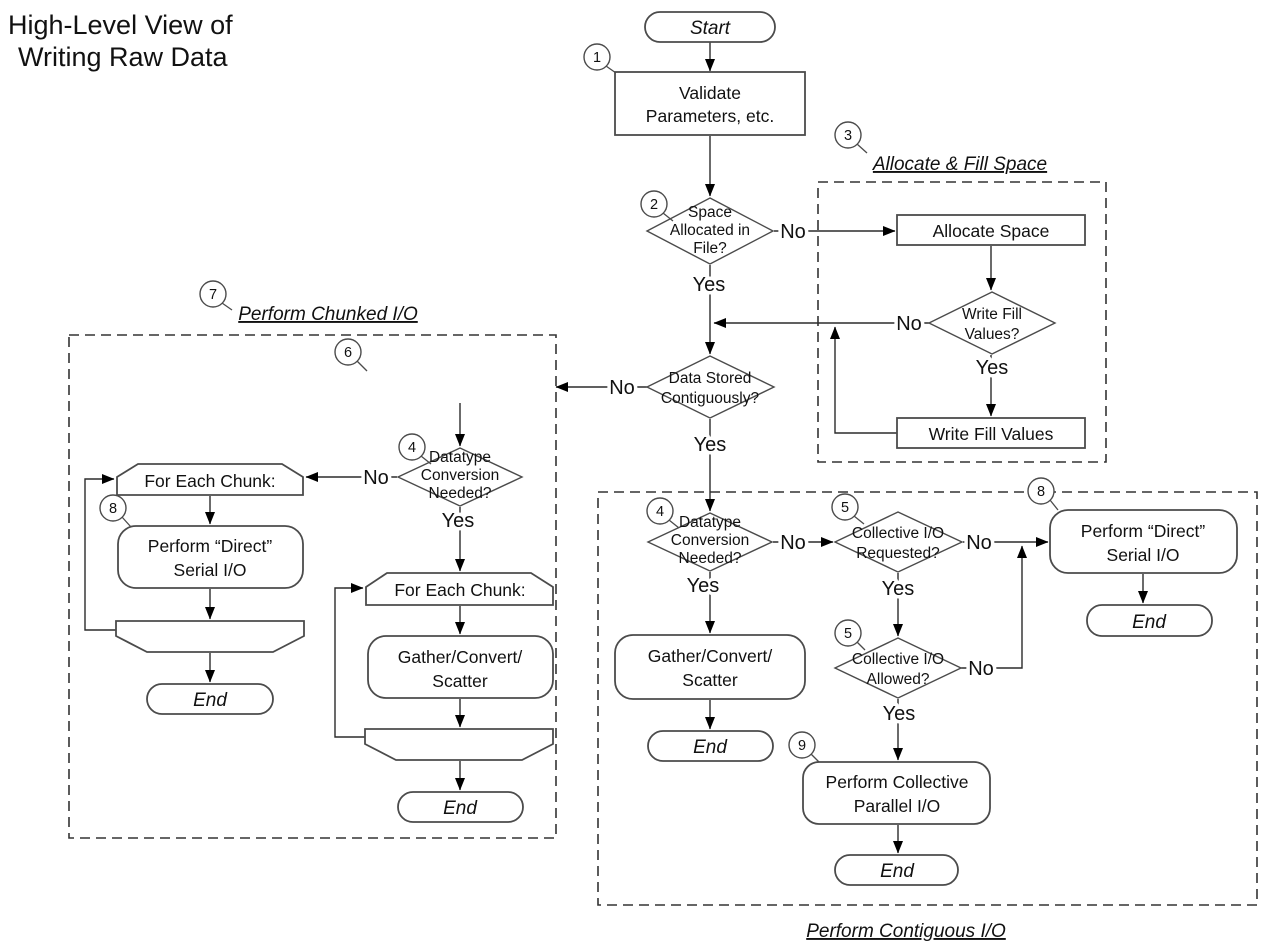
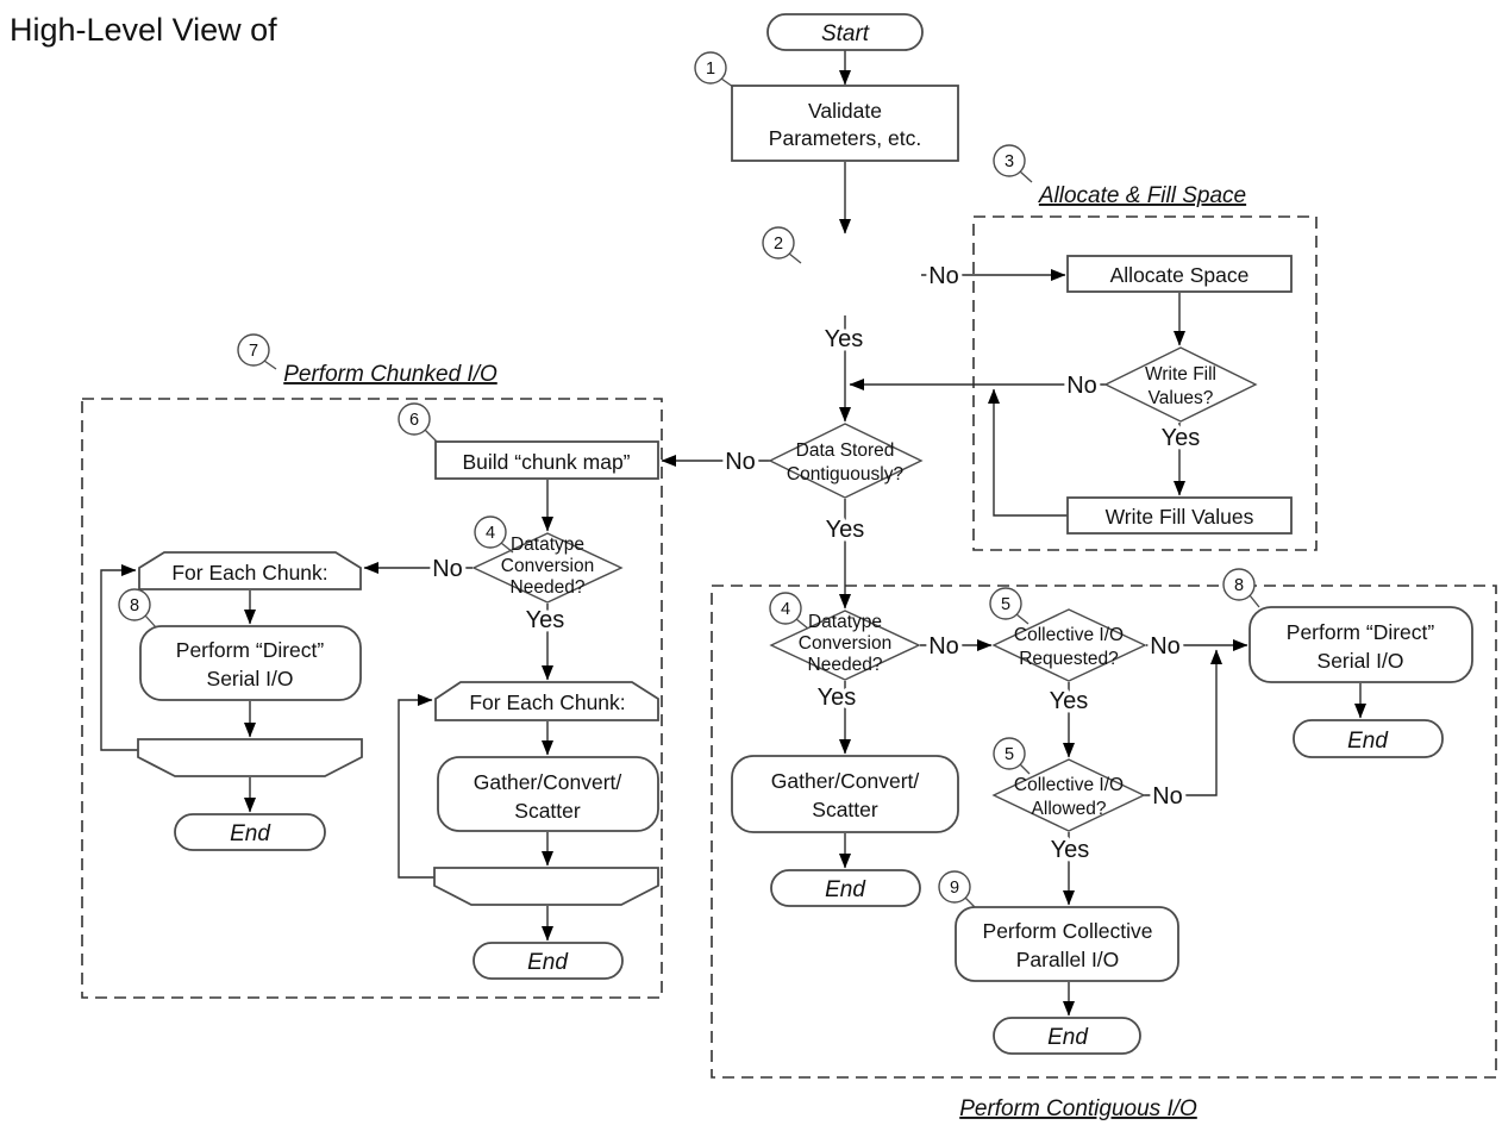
  High-Level View of
- Writing Raw Data
  Allocate & Fill Space
  Perform Chunked I/O
  Perform Contiguous I/O
  Start
  Validate
  Parameters, etc.
- Space
- Allocated in
- File?
  Allocate Space
  Write Fill
  Values?
  Write Fill Values
  Data Stored
  Contiguously?
+ Build “chunk map”
  Datatype
  Conversion
  Needed?
  For Each Chunk:
  Perform “Direct”
  Serial I/O
  End
  For Each Chunk:
  Gather/Convert/
  Scatter
  End
  Datatype
  Conversion
  Needed?
  Collective I/O
  Requested?
  Perform “Direct”
  Serial I/O
  End
  Collective I/O
  Allowed?
  Gather/Convert/
  Scatter
  End
  Perform Collective
  Parallel I/O
  End
  No
  Yes
  No
  Yes
  No
  Yes
  No
  Yes
  No
  Yes
  No
  Yes
  No
  Yes
  1
  2
  3
  6
  7
  4
  8
  4
  5
  8
  5
  9
